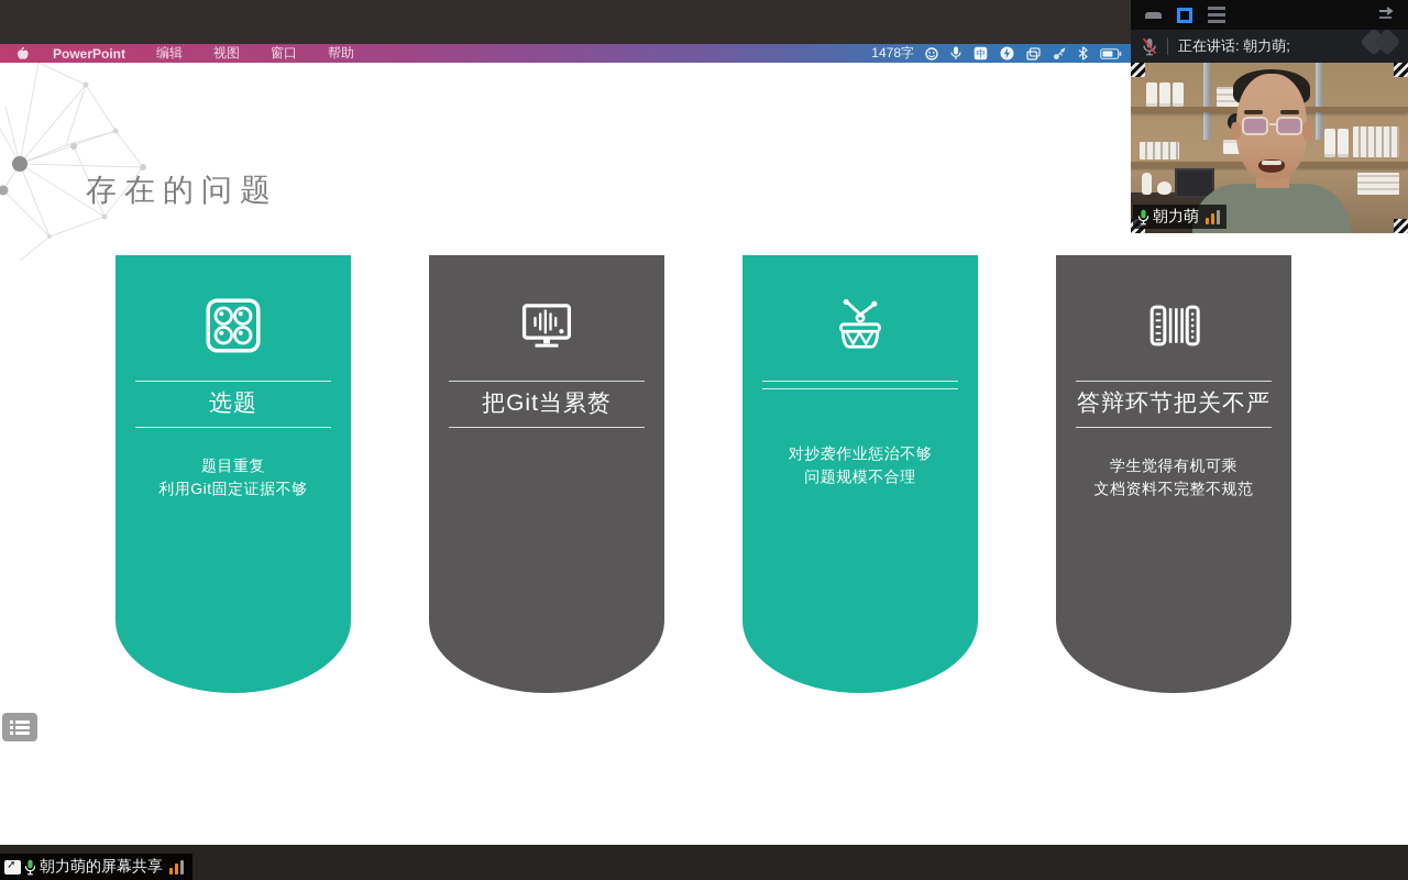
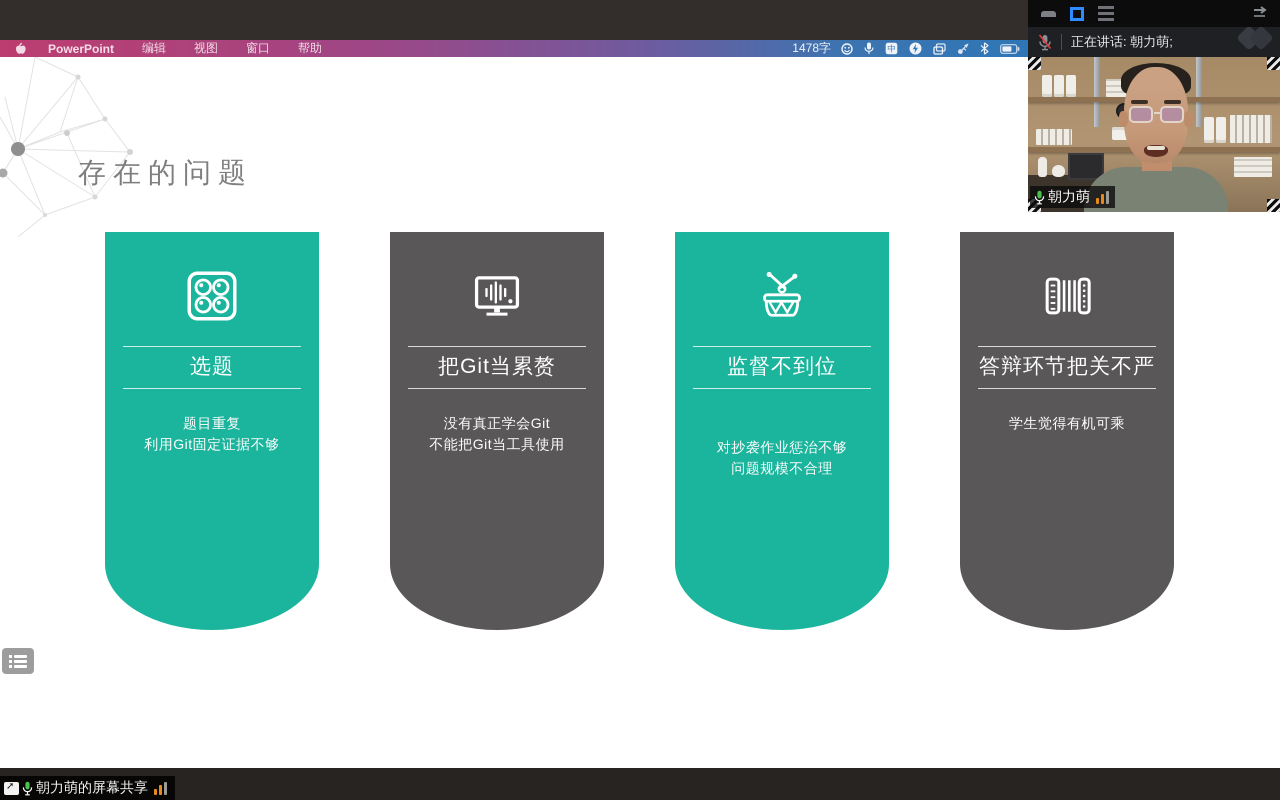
  PowerPoint
  编辑
  视图
  窗口
  帮助
  1478字
  中
  存在的问题
  选题
  题目重复
  利用Git固定证据不够
  把Git当累赘
+ 没有真正学会Git
+ 不能把Git当工具使用
+ 监督不到位
  对抄袭作业惩治不够
  问题规模不合理
  答辩环节把关不严
  学生觉得有机可乘
- 文档资料不完整不规范
  正在讲话: 朝力萌;
  朝力萌
  朝力萌的屏幕共享
